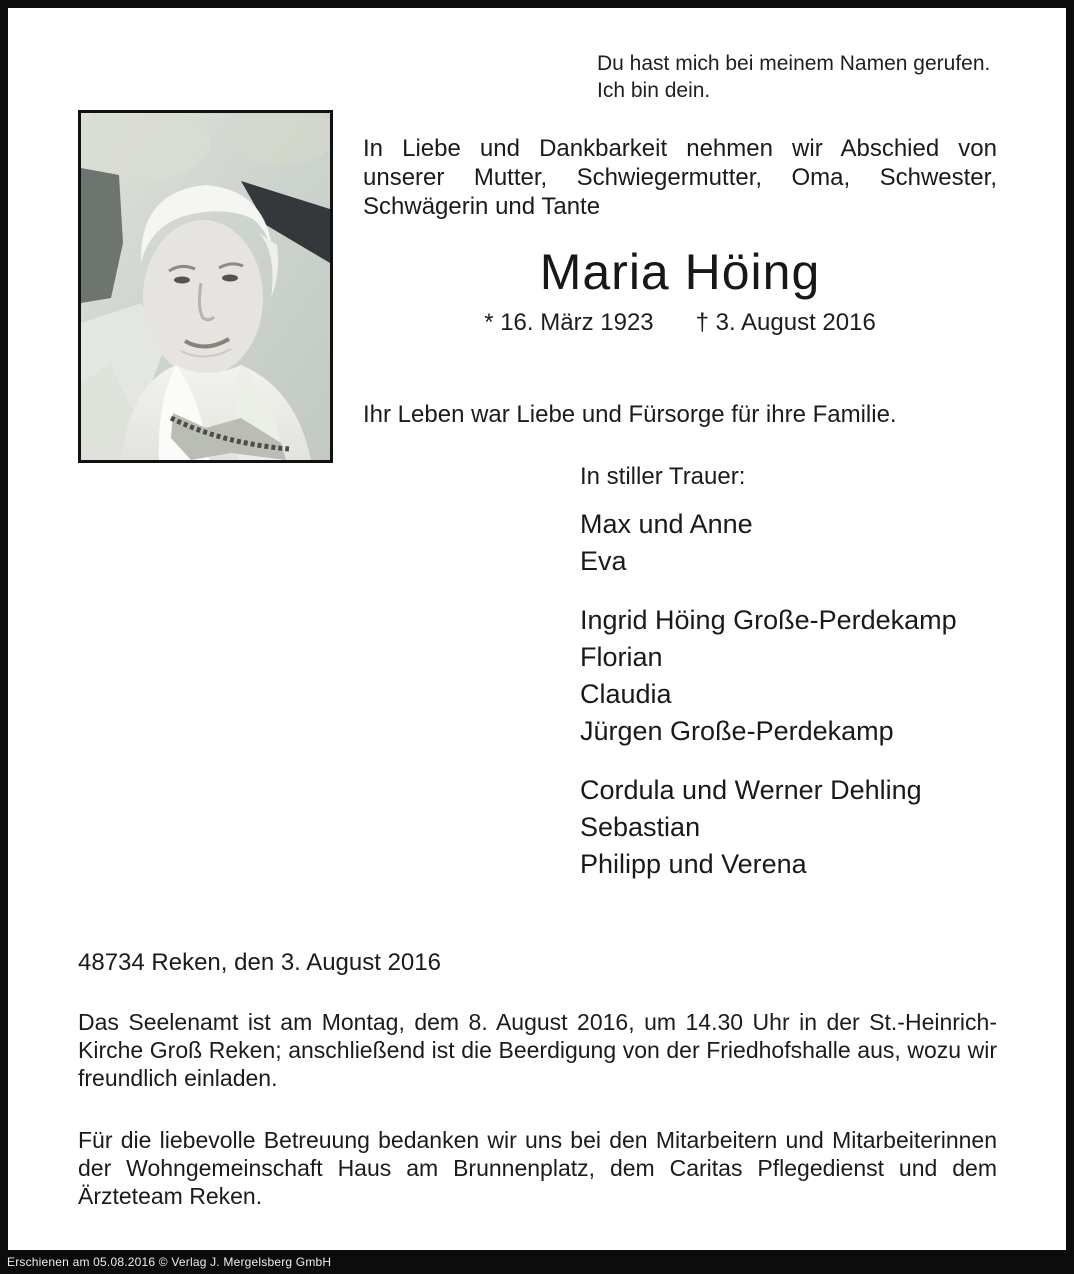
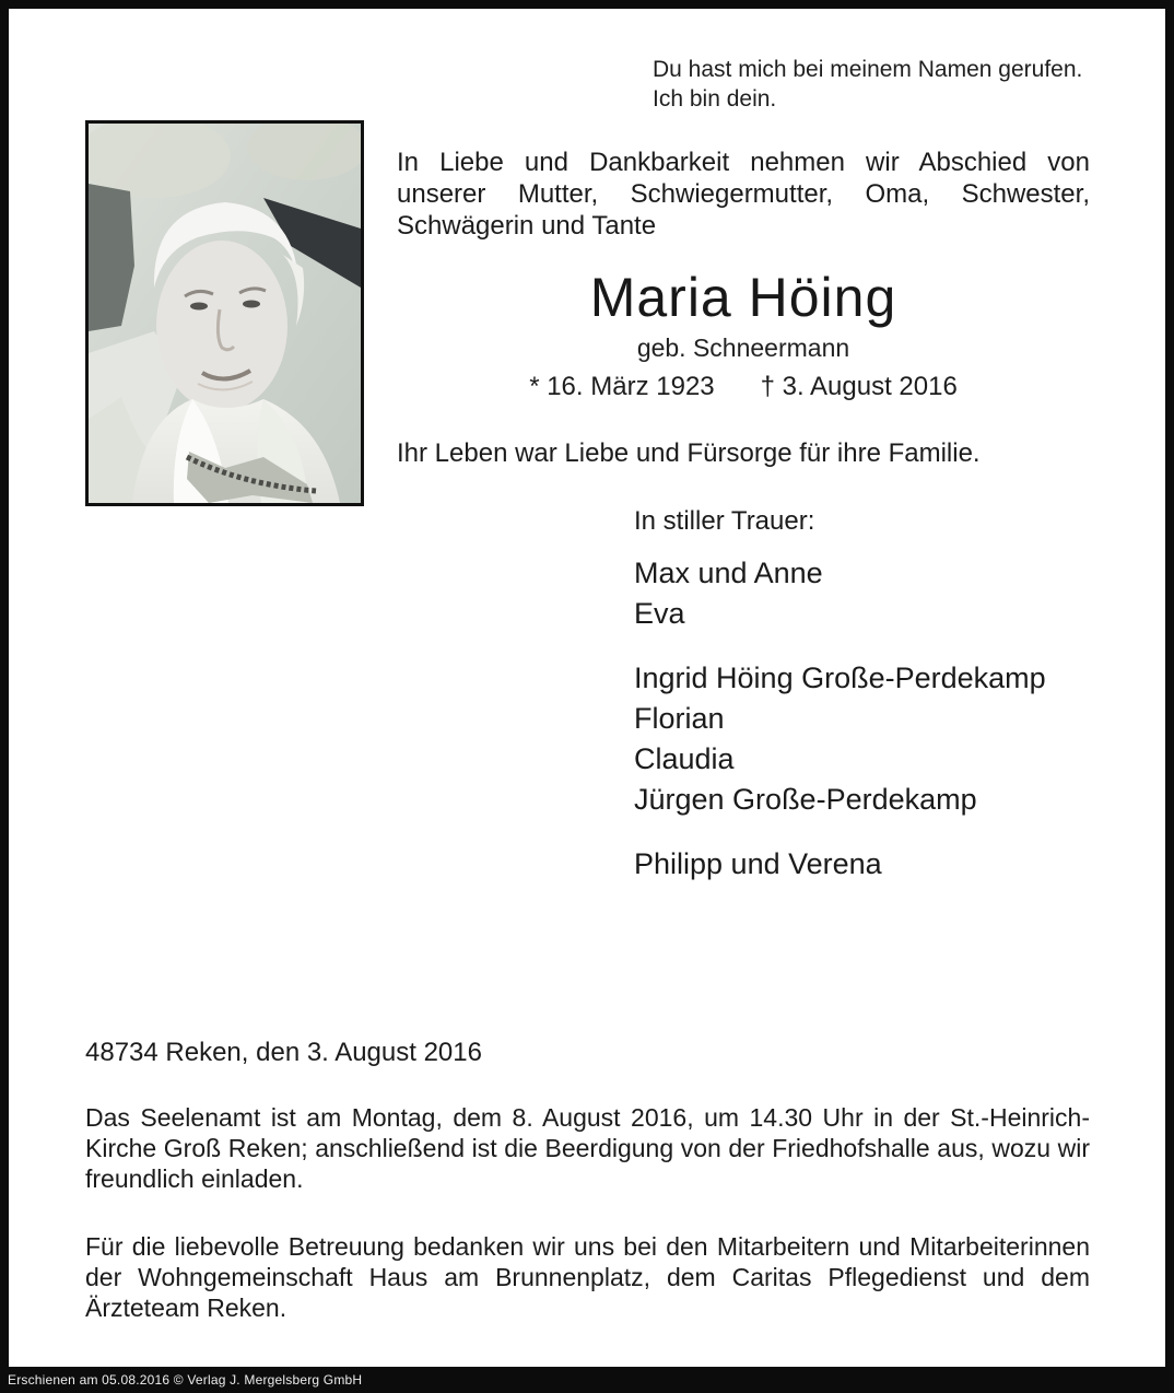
  Du hast mich bei meinem Namen gerufen.
  Ich bin dein.
  In Liebe und Dankbarkeit nehmen wir Abschied von unserer Mutter, Schwiegermutter, Oma, Schwester, Schwägerin und Tante
  Maria Höing
+ geb. Schneermann
  * 16. März 1923
  † 3. August 2016
  Ihr Leben war Liebe und Fürsorge für ihre Familie.
  In stiller Trauer:
  Max und Anne
  Eva
  Ingrid Höing Große-Perdekamp
  Florian
  Claudia
  Jürgen Große-Perdekamp
- Cordula und Werner Dehling
- Sebastian
  Philipp und Verena
  48734 Reken, den 3. August 2016
  Das Seelenamt ist am Montag, dem 8. August 2016, um 14.30 Uhr in der St.-Heinrich-Kirche Groß Reken; anschließend ist die Beerdigung von der Friedhofshalle aus, wozu wir freundlich einladen.
  Für die liebevolle Betreuung bedanken wir uns bei den Mitarbeitern und Mitarbeiterinnen der Wohngemeinschaft Haus am Brunnenplatz, dem Caritas Pflegedienst und dem Ärzteteam Reken.
  Erschienen am 05.08.2016 © Verlag J. Mergelsberg GmbH
